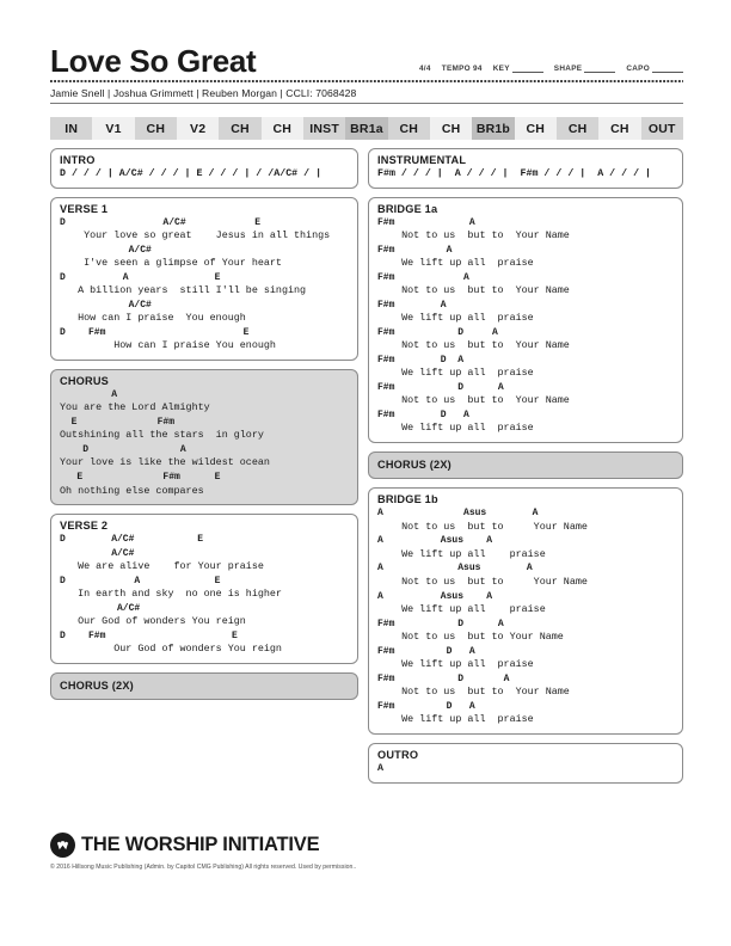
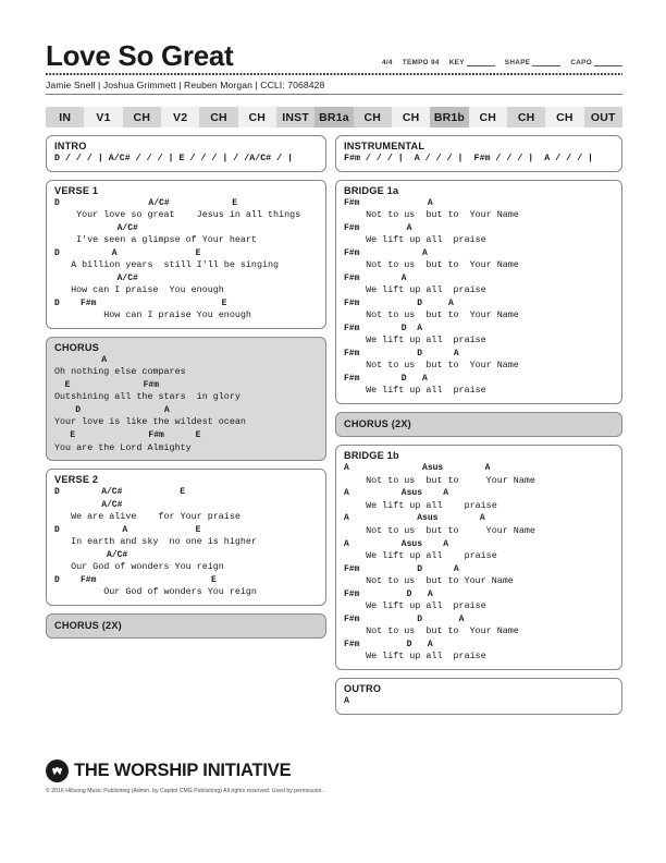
  Love So Great
  Jamie Snell | Joshua Grimmett | Reuben Morgan | CCLI: 7068428
  IN
  V1
  CH
  V2
  CH
  CH
  INST
  BR1a
  CH
  CH
  BR1b
  CH
  CH
  CH
  OUT
  INTRO
  D / / / | A/C# / / / | E / / / | / /A/C# / |
  VERSE 1
  D A/C# E
  Your love so great Jesus in all things
  A/C#
  I've seen a glimpse of Your heart
  D A E
  A billion years still I'll be singing
  A/C#
  How can I praise You enough
  D F#m E
  How can I praise You enough
  CHORUS
  A
- You are the Lord Almighty
+ Oh nothing else compares
  E F#m
  Outshining all the stars in glory
  D A
  Your love is like the wildest ocean
  E F#m E
- Oh nothing else compares
+ You are the Lord Almighty
  VERSE 2
  D A/C# E
  A/C#
  We are alive for Your praise
  D A E
  In earth and sky no one is higher
  A/C#
  Our God of wonders You reign
  D F#m E
  Our God of wonders You reign
  CHORUS (2X)
  INSTRUMENTAL
  F#m / / / | A / / / | F#m / / / | A / / / |
  BRIDGE 1a
  F#m A
  Not to us but to Your Name
  F#m A
  We lift up all praise
  F#m A
  Not to us but to Your Name
  F#m A
  We lift up all praise
  F#m D A
  Not to us but to Your Name
  F#m D A
  We lift up all praise
  F#m D A
  Not to us but to Your Name
  F#m D A
  We lift up all praise
  CHORUS (2X)
  BRIDGE 1b
  A Asus A
  Not to us but to Your Name
  A Asus A
  We lift up all praise
  A Asus A
  Not to us but to Your Name
  A Asus A
  We lift up all praise
  F#m D A
  Not to us but to Your Name
  F#m D A
  We lift up all praise
  F#m D A
  Not to us but to Your Name
  F#m D A
  We lift up all praise
  OUTRO
  A
  THE WORSHIP INITIATIVE
